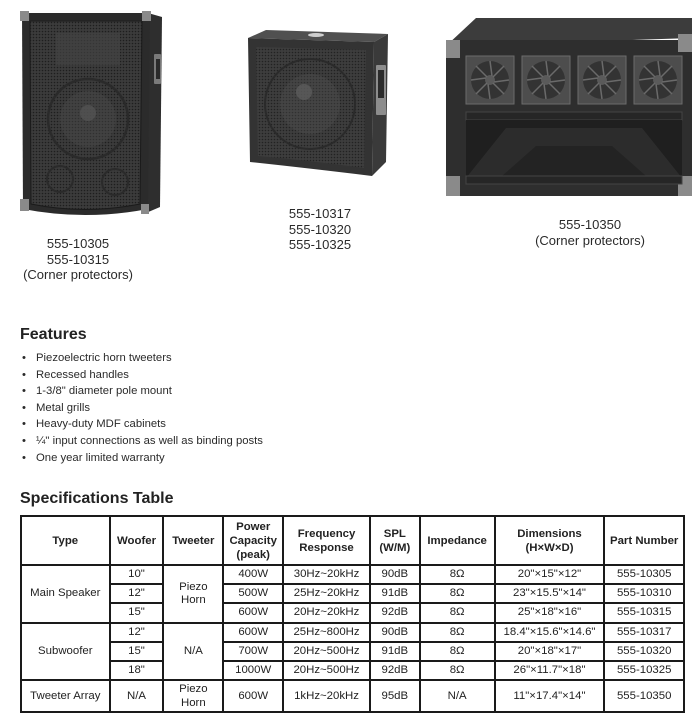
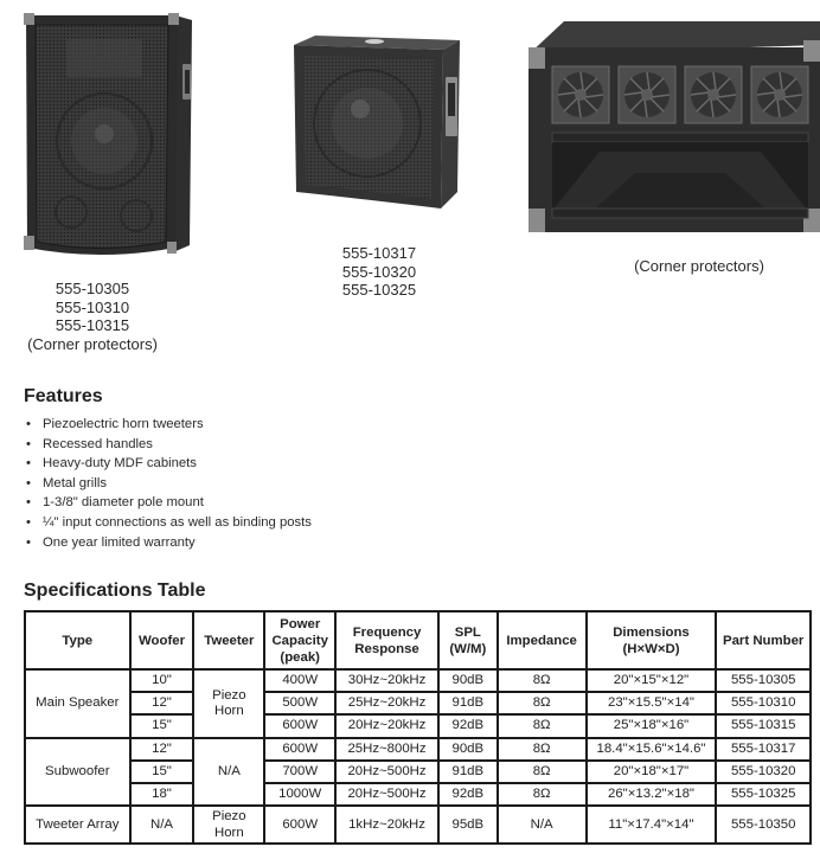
  555-10305
+ 555-10310
  555-10315
  (Corner protectors)
  555-10317
  555-10320
  555-10325
- 555-10350
  (Corner protectors)
  Features
  •
  Piezoelectric horn tweeters
  •
  Recessed handles
  •
- 1-3/8" diameter pole mount
+ Heavy-duty MDF cabinets
  •
  Metal grills
  •
- Heavy-duty MDF cabinets
+ 1-3/8" diameter pole mount
  •
  ¼" input connections as well as binding posts
  •
  One year limited warranty
  Specifications Table
  Type	Woofer	Tweeter	PowerCapacity(peak)	FrequencyResponse	SPL(W/M)	Impedance	Dimensions(H×W×D)	Part Number
  Main Speaker	10"	PiezoHorn	400W	30Hz~20kHz	90dB	8Ω	20"×15"×12"	555-10305
  12"	500W	25Hz~20kHz	91dB	8Ω	23"×15.5"×14"	555-10310
  15"	600W	20Hz~20kHz	92dB	8Ω	25"×18"×16"	555-10315
  Subwoofer	12"	N/A	600W	25Hz~800Hz	90dB	8Ω	18.4"×15.6"×14.6"	555-10317
  15"	700W	20Hz~500Hz	91dB	8Ω	20"×18"×17"	555-10320
- 18"	1000W	20Hz~500Hz	92dB	8Ω	26"×11.7"×18"	555-10325
+ 18"	1000W	20Hz~500Hz	92dB	8Ω	26"×13.2"×18"	555-10325
  Tweeter Array	N/A	PiezoHorn	600W	1kHz~20kHz	95dB	N/A	11"×17.4"×14"	555-10350
